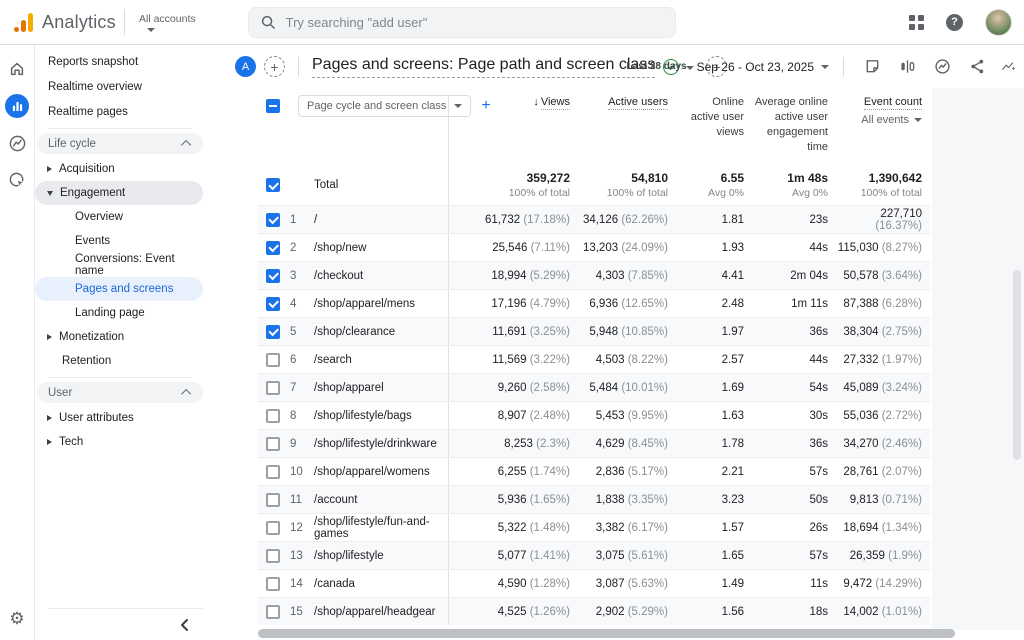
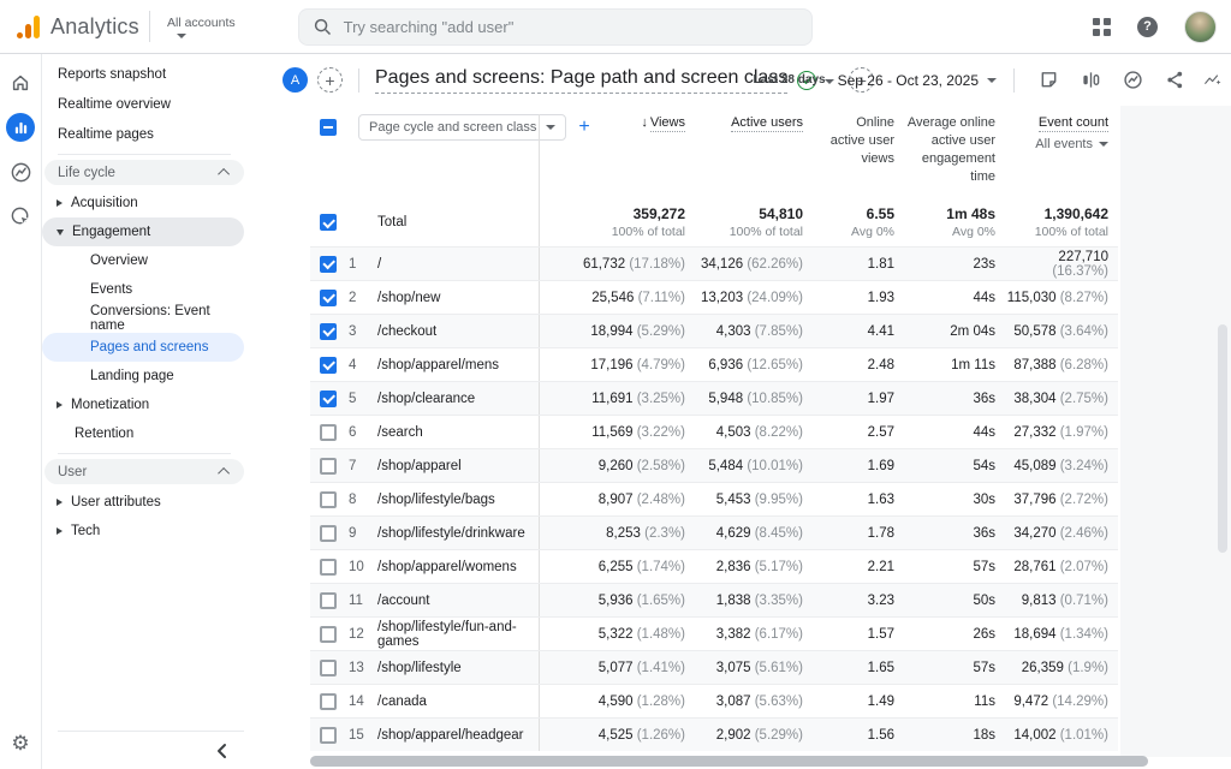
  Analytics
  All accounts
  Try searching "add user"
  ?
  ⚙
  Reports snapshot
  Realtime overview
  Realtime pages
  Life cycle
  Acquisition
  Engagement
  Overview
  Events
  Conversions: Event name
  Pages and screens
  Landing page
  Monetization
  Retention
  User
  User attributes
  Tech
  A
  +
  Pages and screens: Page path and screen class
  +
  Last 28 days
  Sep 26 - Oct 23, 2025
  Page cycle and screen class
  +
  ↓ Views
  Active users
  Online active user views
  Average online active user engagement time
  Event count
  All events
  Total
  359,272
  100% of total
  54,810
  100% of total
  6.55
  Avg 0%
  1m 48s
  Avg 0%
  1,390,642
  100% of total
  1
  /
  61,732 (17.18%)
  34,126 (62.26%)
  1.81
  23s
  227,710 (16.37%)
  2
  /shop/new
  25,546 (7.11%)
  13,203 (24.09%)
  1.93
  44s
  115,030 (8.27%)
  3
  /checkout
  18,994 (5.29%)
  4,303 (7.85%)
  4.41
  2m 04s
  50,578 (3.64%)
  4
  /shop/apparel/mens
  17,196 (4.79%)
  6,936 (12.65%)
  2.48
  1m 11s
  87,388 (6.28%)
  5
  /shop/clearance
  11,691 (3.25%)
  5,948 (10.85%)
  1.97
  36s
  38,304 (2.75%)
  6
  /search
  11,569 (3.22%)
  4,503 (8.22%)
  2.57
  44s
  27,332 (1.97%)
  7
  /shop/apparel
  9,260 (2.58%)
  5,484 (10.01%)
  1.69
  54s
  45,089 (3.24%)
  8
  /shop/lifestyle/bags
  8,907 (2.48%)
  5,453 (9.95%)
  1.63
  30s
- 55,036 (2.72%)
+ 37,796 (2.72%)
  9
  /shop/lifestyle/drinkware
  8,253 (2.3%)
  4,629 (8.45%)
  1.78
  36s
  34,270 (2.46%)
  10
  /shop/apparel/womens
  6,255 (1.74%)
  2,836 (5.17%)
  2.21
  57s
  28,761 (2.07%)
  11
  /account
  5,936 (1.65%)
  1,838 (3.35%)
  3.23
  50s
  9,813 (0.71%)
  12
  /shop/lifestyle/fun-and-games
  5,322 (1.48%)
  3,382 (6.17%)
  1.57
  26s
  18,694 (1.34%)
  13
  /shop/lifestyle
  5,077 (1.41%)
  3,075 (5.61%)
  1.65
  57s
  26,359 (1.9%)
  14
  /canada
  4,590 (1.28%)
  3,087 (5.63%)
  1.49
  11s
  9,472 (14.29%)
  15
  /shop/apparel/headgear
  4,525 (1.26%)
  2,902 (5.29%)
  1.56
  18s
  14,002 (1.01%)
